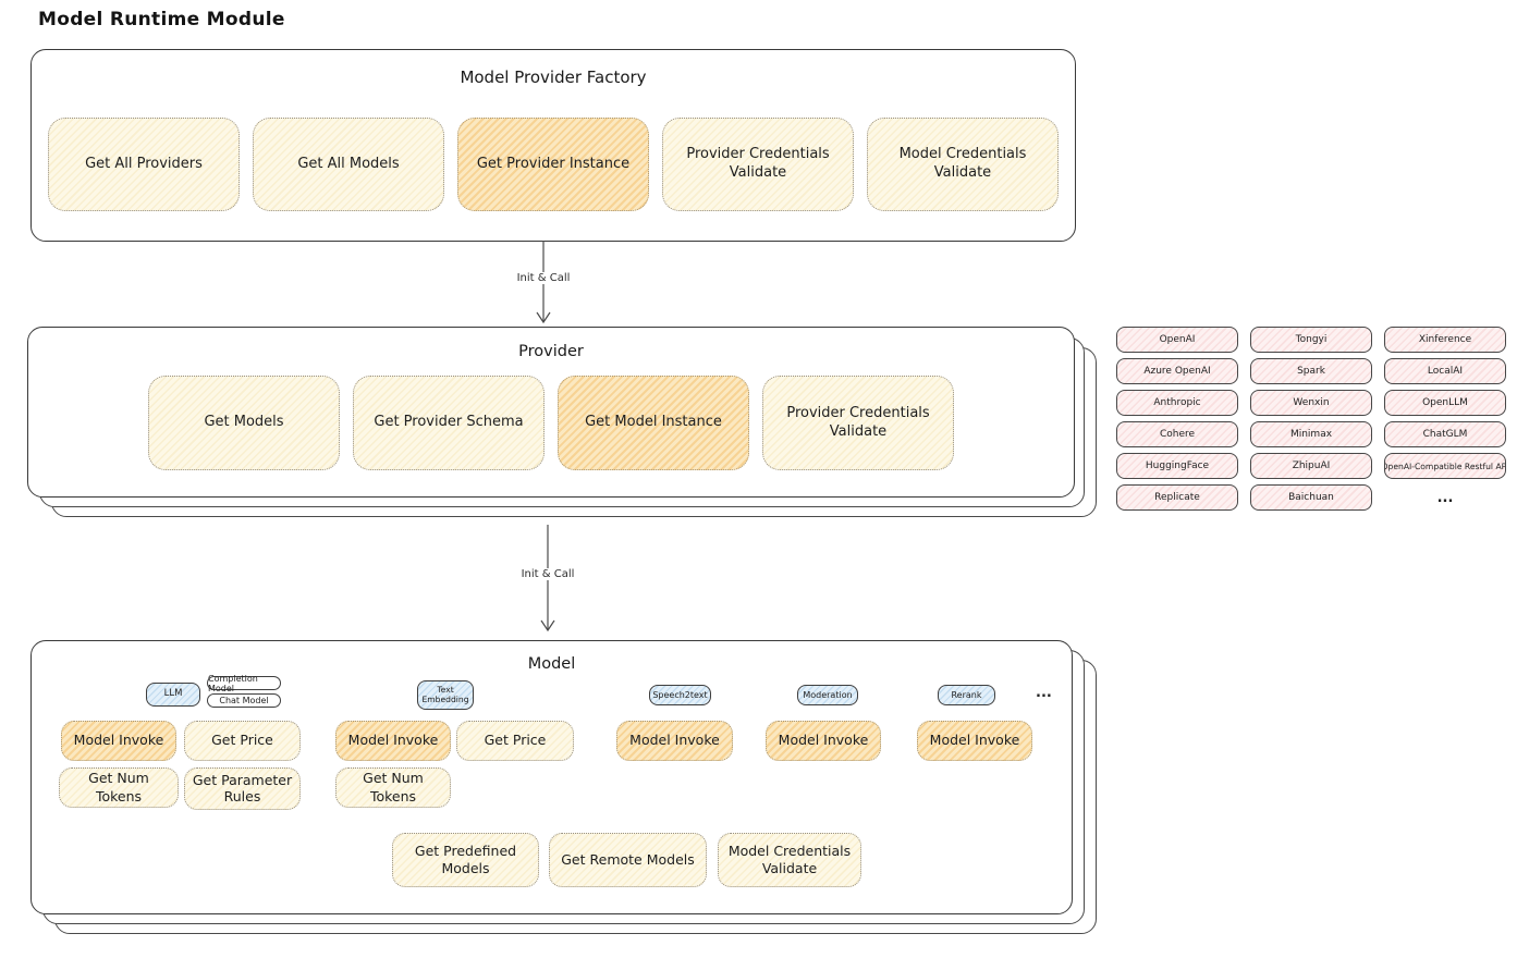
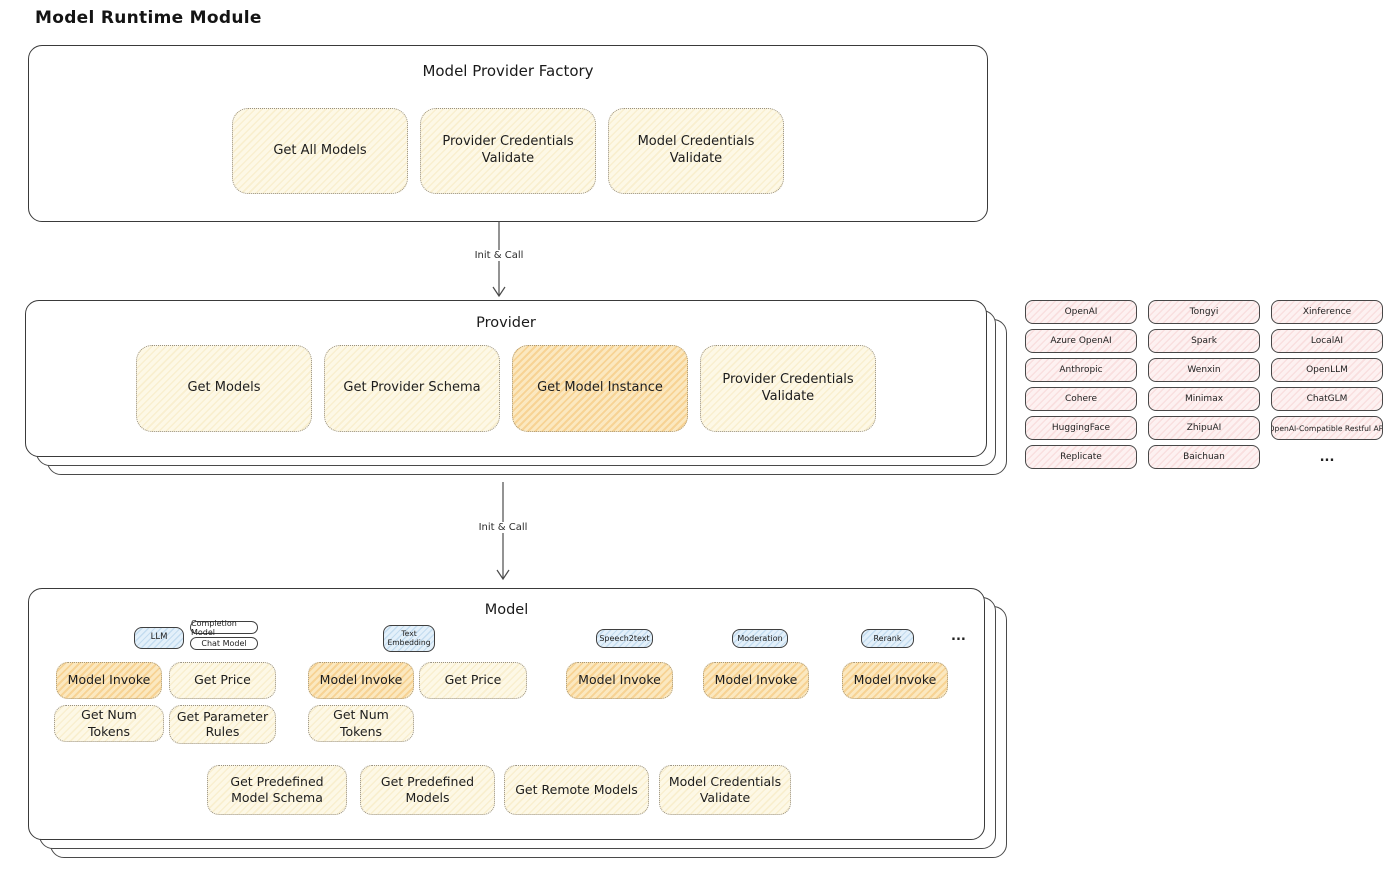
  Model Runtime Module
  Model Provider Factory
- Get All Providers
  Get All Models
- Get Provider Instance
  Provider Credentials Validate
  Model Credentials Validate
  Init & Call
  Provider
  Get Models
  Get Provider Schema
  Get Model Instance
  Provider Credentials Validate
  OpenAI
  Tongyi
  Xinference
  Azure OpenAI
  Spark
  LocalAI
  Anthropic
  Wenxin
  OpenLLM
  Cohere
  Minimax
  ChatGLM
  HuggingFace
  ZhipuAI
  OpenAI-Compatible Restful AP
  Replicate
  Baichuan
  ...
  Init & Call
  Model
  LLM
  Completion Model
  Chat Model
  Text Embedding
  Speech2text
  Moderation
  Rerank
  ...
  Model Invoke
  Get Price
  Model Invoke
  Get Price
  Model Invoke
  Model Invoke
  Model Invoke
  Get Num Tokens
  Get Parameter Rules
  Get Num Tokens
+ Get Predefined Model Schema
  Get Predefined Models
  Get Remote Models
  Model Credentials Validate
